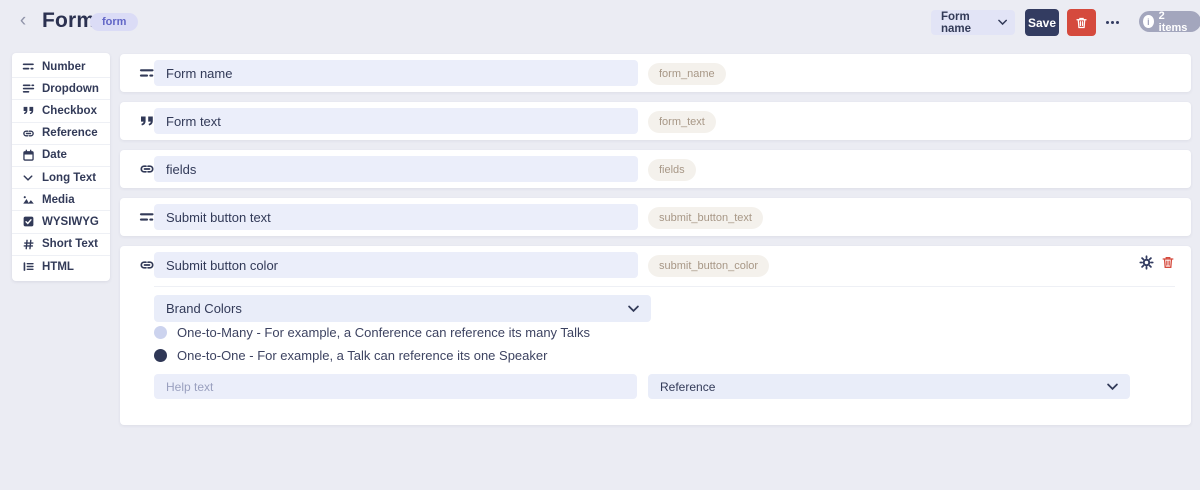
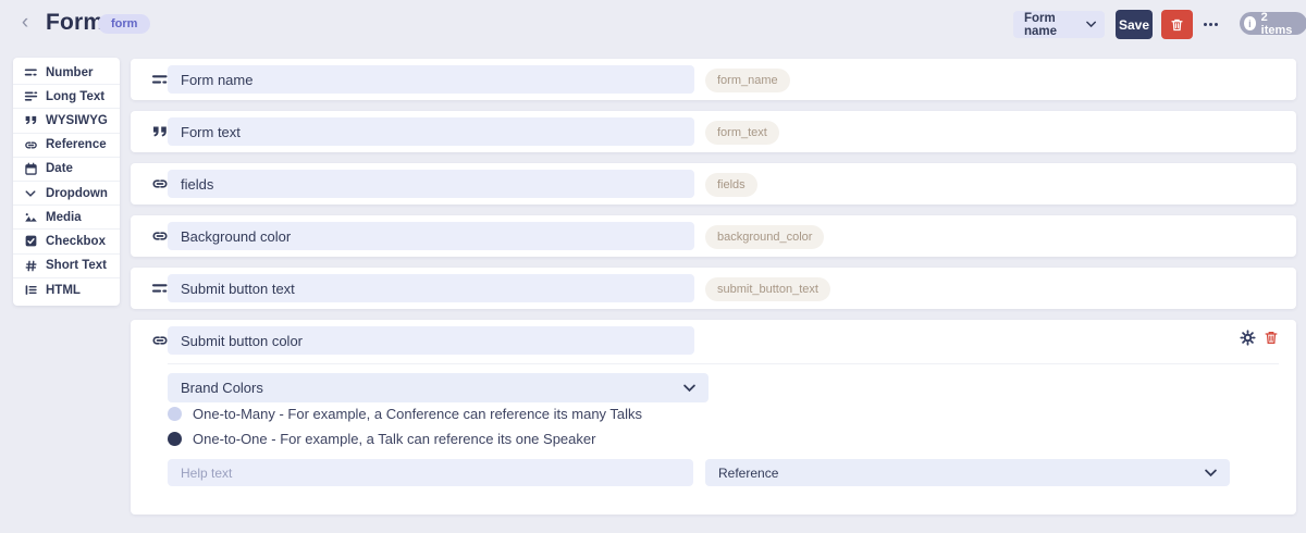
  ‹
  Form
  form
  Form name
  Save
  i
  2 items
  Number
- Dropdown
+ Long Text
- Checkbox
+ WYSIWYG
  Reference
  Date
- Long Text
+ Dropdown
  Media
- WYSIWYG
+ Checkbox
  Short Text
  HTML
  Form name
  form_name
  Form text
  form_text
  fields
  fields
+ Background color
+ background_color
  Submit button text
  submit_button_text
  Submit button color
- submit_button_color
  Brand Colors
  One-to-Many - For example, a Conference can reference its many Talks
  One-to-One - For example, a Talk can reference its one Speaker
  Help text
  Reference
